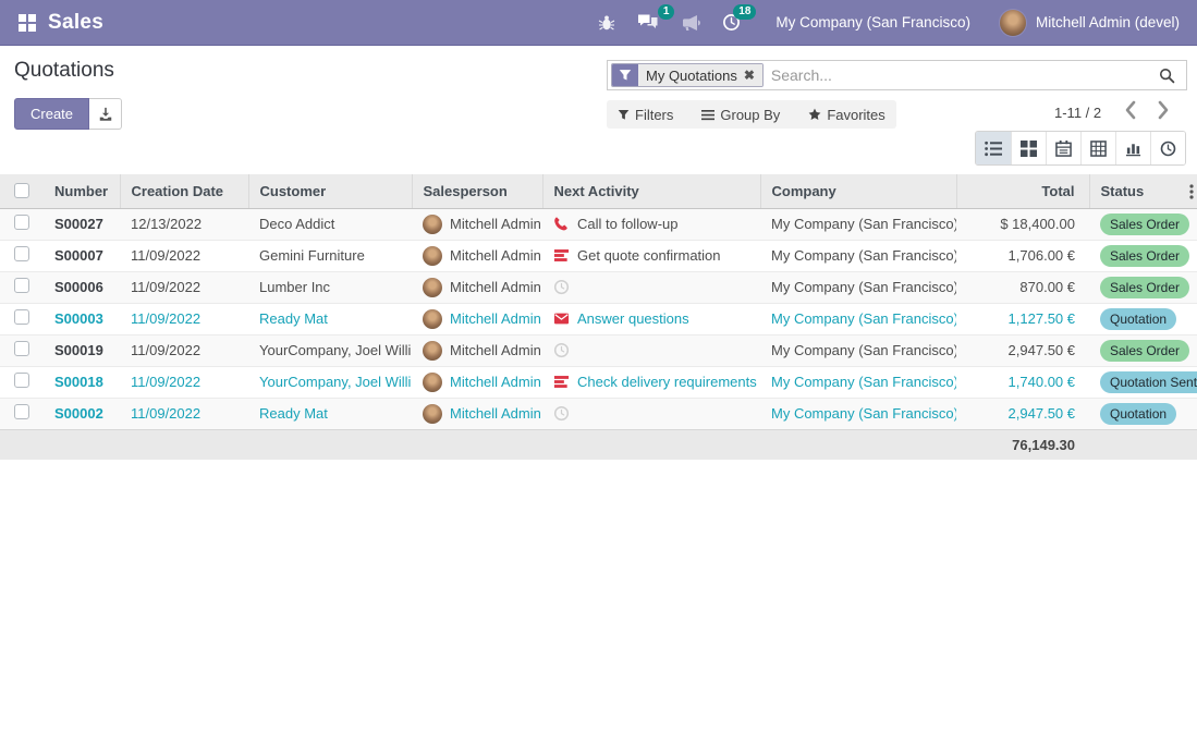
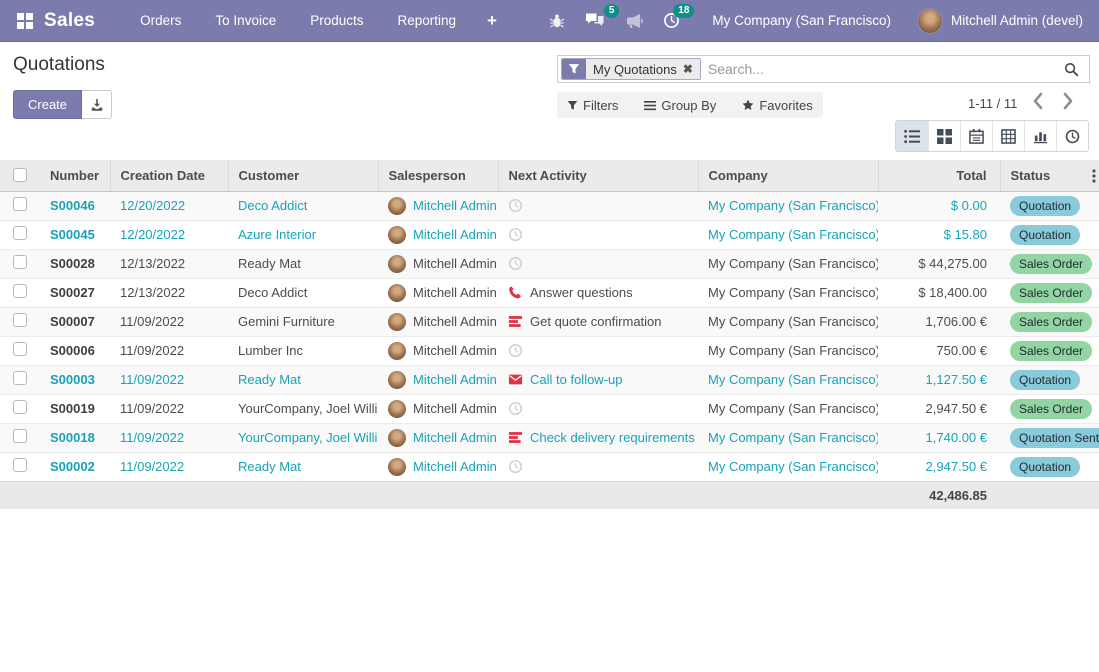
  Sales
+ Orders
+ To Invoice
+ Products
+ Reporting
+ +
- 1
+ 5
  18
  My Company (San Francisco)
  Mitchell Admin (devel)
  Quotations
  Create
  My Quotations
  ✖
  Search...
  Filters
  Group By
  Favorites
- 1-11 / 2
+ 1-11 / 11
  	Number	Creation Date	Customer	Salesperson	Next Activity	Company	Total	Status
+ 	S00046	12/20/2022	Deco Addict	Mitchell Admin		My Company (San Francisco)	$ 0.00	Quotation
+ 	S00045	12/20/2022	Azure Interior	Mitchell Admin		My Company (San Francisco)	$ 15.80	Quotation
+ 	S00028	12/13/2022	Ready Mat	Mitchell Admin		My Company (San Francisco)	$ 44,275.00	Sales Order
- 	S00027	12/13/2022	Deco Addict	Mitchell Admin	Call to follow-up	My Company (San Francisco)	$ 18,400.00	Sales Order
+ 	S00027	12/13/2022	Deco Addict	Mitchell Admin	Answer questions	My Company (San Francisco)	$ 18,400.00	Sales Order
  	S00007	11/09/2022	Gemini Furniture	Mitchell Admin	Get quote confirmation	My Company (San Francisco)	1,706.00 €	Sales Order
- 	S00006	11/09/2022	Lumber Inc	Mitchell Admin		My Company (San Francisco)	870.00 €	Sales Order
+ 	S00006	11/09/2022	Lumber Inc	Mitchell Admin		My Company (San Francisco)	750.00 €	Sales Order
- 	S00003	11/09/2022	Ready Mat	Mitchell Admin	Answer questions	My Company (San Francisco)	1,127.50 €	Quotation
+ 	S00003	11/09/2022	Ready Mat	Mitchell Admin	Call to follow-up	My Company (San Francisco)	1,127.50 €	Quotation
  	S00019	11/09/2022	YourCompany, Joel Willi	Mitchell Admin		My Company (San Francisco)	2,947.50 €	Sales Order
  	S00018	11/09/2022	YourCompany, Joel Willi	Mitchell Admin	Check delivery requirements	My Company (San Francisco)	1,740.00 €	Quotation Sent
  	S00002	11/09/2022	Ready Mat	Mitchell Admin		My Company (San Francisco)	2,947.50 €	Quotation
- 	76,149.30
+ 	42,486.85
